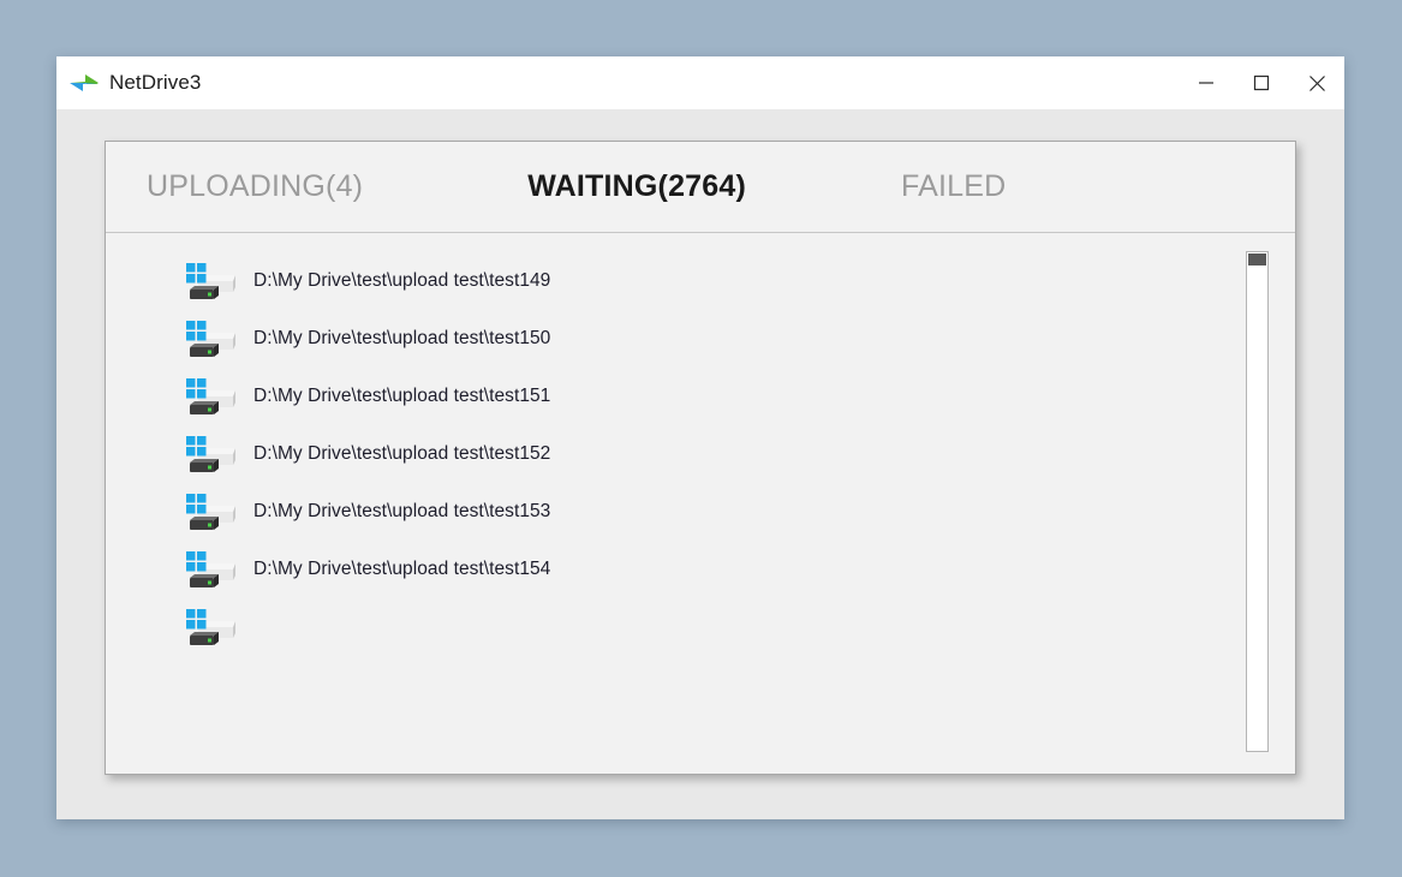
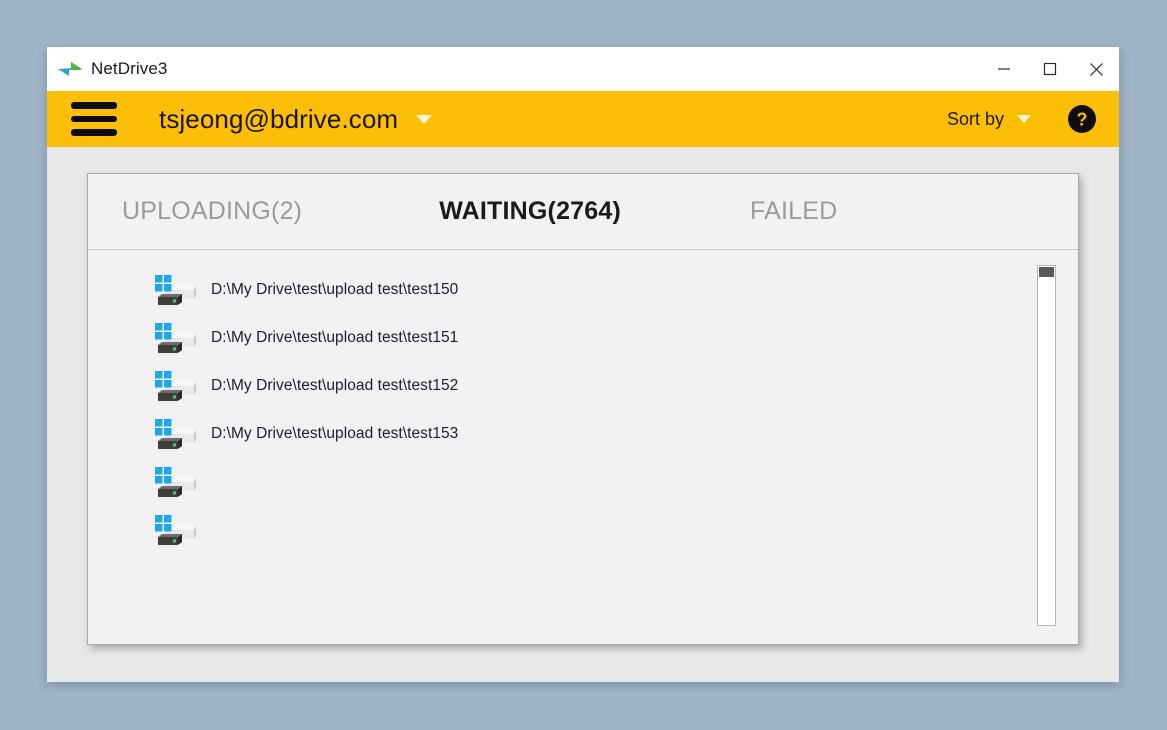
  NetDrive3
+ tsjeong@bdrive.com
+ Sort by
+ ?
- UPLOADING(4)
+ UPLOADING(2)
  WAITING(2764)
  FAILED
- D:\My Drive\test\upload test\test149
  D:\My Drive\test\upload test\test150
  D:\My Drive\test\upload test\test151
  D:\My Drive\test\upload test\test152
  D:\My Drive\test\upload test\test153
- D:\My Drive\test\upload test\test154
